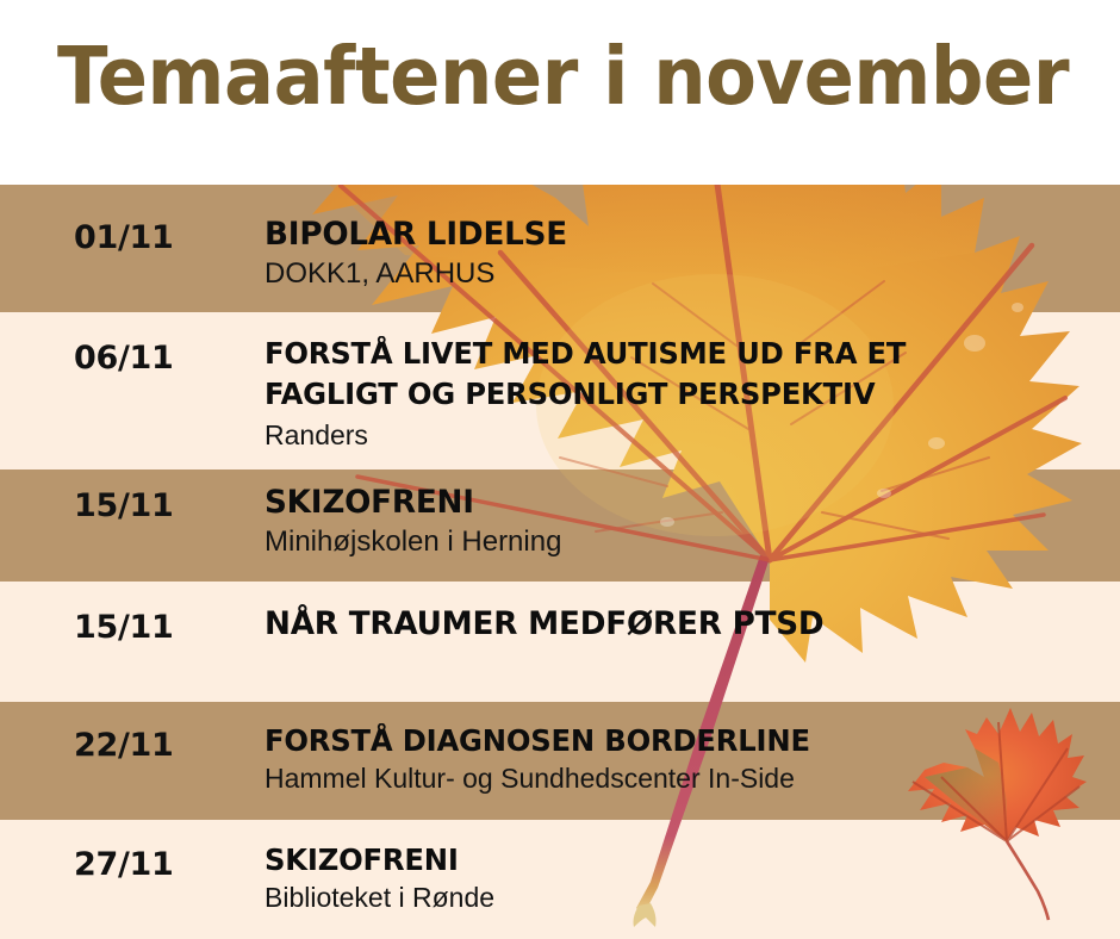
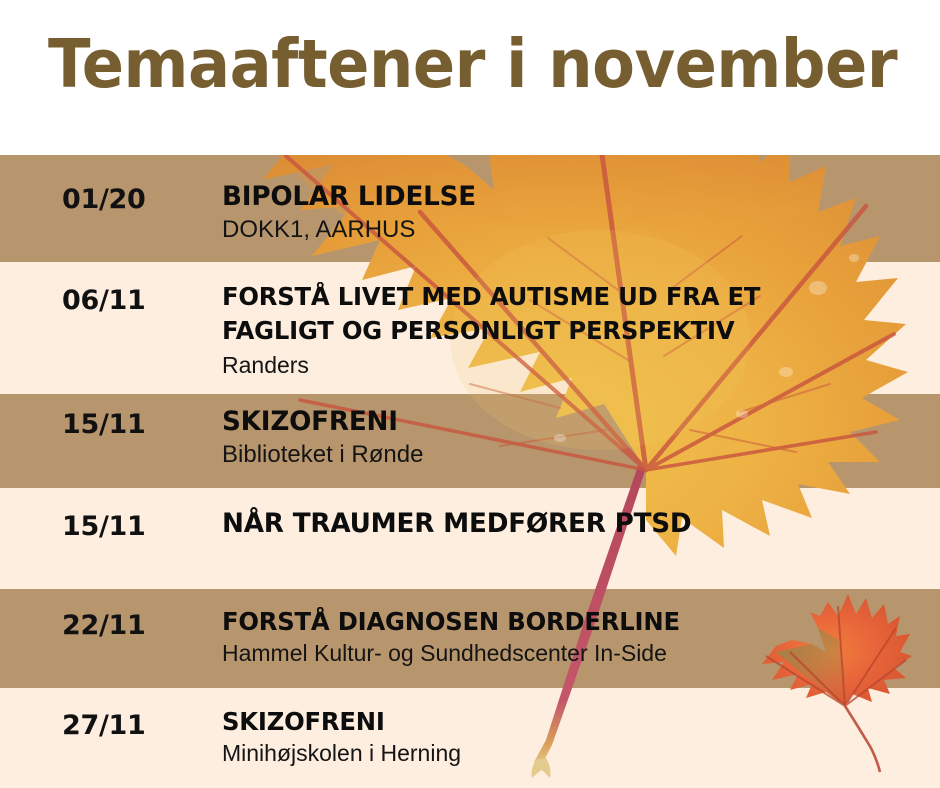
  Temaaftener i november
- 01/11
+ 01/20
  BIPOLAR LIDELSE
  DOKK1, AARHUS
  06/11
  FORSTÅ LIVET MED AUTISME UD FRA ET
  FAGLIGT OG PERSONLIGT PERSPEKTIV
  Randers
  15/11
  SKIZOFRENI
- Minihøjskolen i Herning
+ Biblioteket i Rønde
  15/11
  NÅR TRAUMER MEDFØRER PTSD
  22/11
  FORSTÅ DIAGNOSEN BORDERLINE
  Hammel Kultur- og Sundhedscenter In-Side
  27/11
  SKIZOFRENI
- Biblioteket i Rønde
+ Minihøjskolen i Herning
